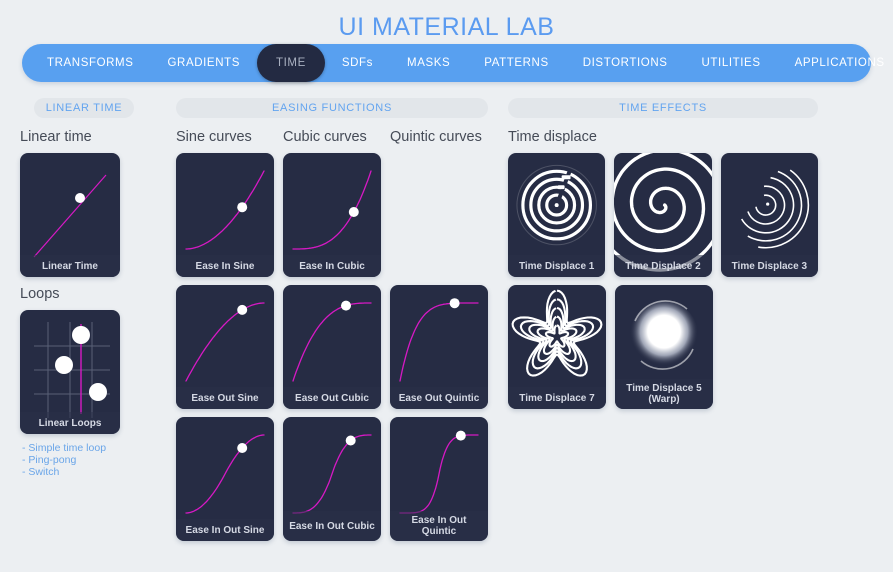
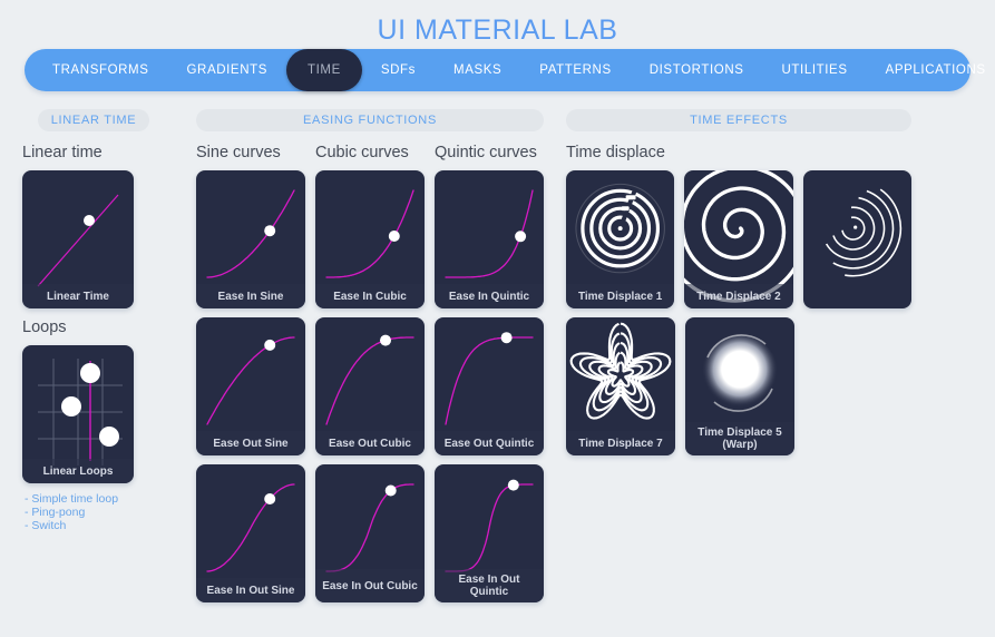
  UI MATERIAL LAB
  TRANSFORMS
  GRADIENTS
  TIME
  SDFs
  MASKS
  PATTERNS
  DISTORTIONS
  UTILITIES
  APPLICATIONS
  LINEAR TIME
  Linear time
  Linear Time
  Loops
  Linear Loops
  - Simple time loop
  - Ping-pong
  - Switch
  EASING FUNCTIONS
  Sine curves
  Cubic curves
  Quintic curves
  Ease In Sine
  Ease In Cubic
+ Ease In Quintic
  Ease Out Sine
  Ease Out Cubic
  Ease Out Quintic
  Ease In Out Sine
  Ease In Out Cubic
  Ease In Out Quintic
  TIME EFFECTS
  Time displace
  Time Displace 1
  Time Displace 2
- Time Displace 3
  Time Displace 7
  Time Displace 5
  (Warp)
